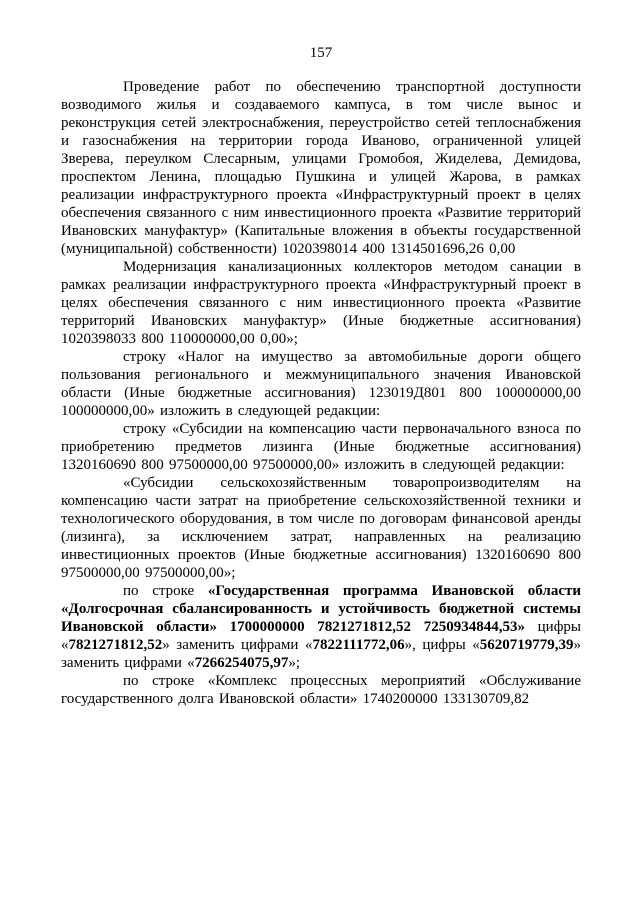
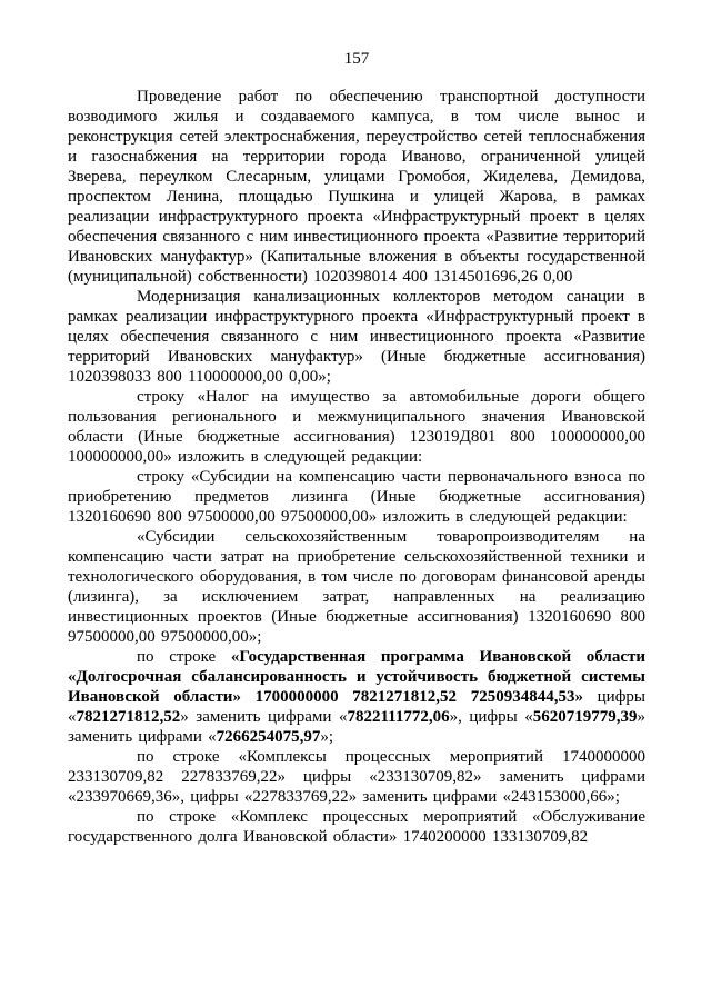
  157
  Проведение работ по обеспечению транспортной доступности возводимого жилья и создаваемого кампуса, в том числе вынос и реконструкция сетей электроснабжения, переустройство сетей теплоснабжения и газоснабжения на территории города Иваново, ограниченной улицей Зверева, переулком Слесарным, улицами Громобоя, Жиделева, Демидова, проспектом Ленина, площадью Пушкина и улицей Жарова, в рамках реализации инфраструктурного проекта «Инфраструктурный проект в целях обеспечения связанного с ним инвестиционного проекта «Развитие территорий Ивановских мануфактур» (Капитальные вложения в объекты государственной (муниципальной) собственности) 1020398014 400 1314501696,26 0,00
  Модернизация канализационных коллекторов методом санации в рамках реализации инфраструктурного проекта «Инфраструктурный проект в целях обеспечения связанного с ним инвестиционного проекта «Развитие территорий Ивановских мануфактур» (Иные бюджетные ассигнования) 1020398033 800 110000000,00 0,00»;
  строку «Налог на имущество за автомобильные дороги общего пользования регионального и межмуниципального значения Ивановской области (Иные бюджетные ассигнования) 123019Д801 800 100000000,00 100000000,00» изложить в следующей редакции:
  строку «Субсидии на компенсацию части первоначального взноса по приобретению предметов лизинга (Иные бюджетные ассигнования) 1320160690 800 97500000,00 97500000,00» изложить в следующей редакции:
  «Субсидии сельскохозяйственным товаропроизводителям на компенсацию части затрат на приобретение сельскохозяйственной техники и технологического оборудования, в том числе по договорам финансовой аренды (лизинга), за исключением затрат, направленных на реализацию инвестиционных проектов (Иные бюджетные ассигнования) 1320160690 800 97500000,00 97500000,00»;
  по строке «Государственная программа Ивановской области «Долгосрочная сбалансированность и устойчивость бюджетной системы Ивановской области» 1700000000 7821271812,52 7250934844,53» цифры «7821271812,52» заменить цифрами «7822111772,06», цифры «5620719779,39» заменить цифрами «7266254075,97»;
+ по строке «Комплексы процессных мероприятий 1740000000 233130709,82 227833769,22» цифры «233130709,82» заменить цифрами «233970669,36», цифры «227833769,22» заменить цифрами «243153000,66»;
  по строке «Комплекс процессных мероприятий «Обслуживание государственного долга Ивановской области» 1740200000 133130709,82
